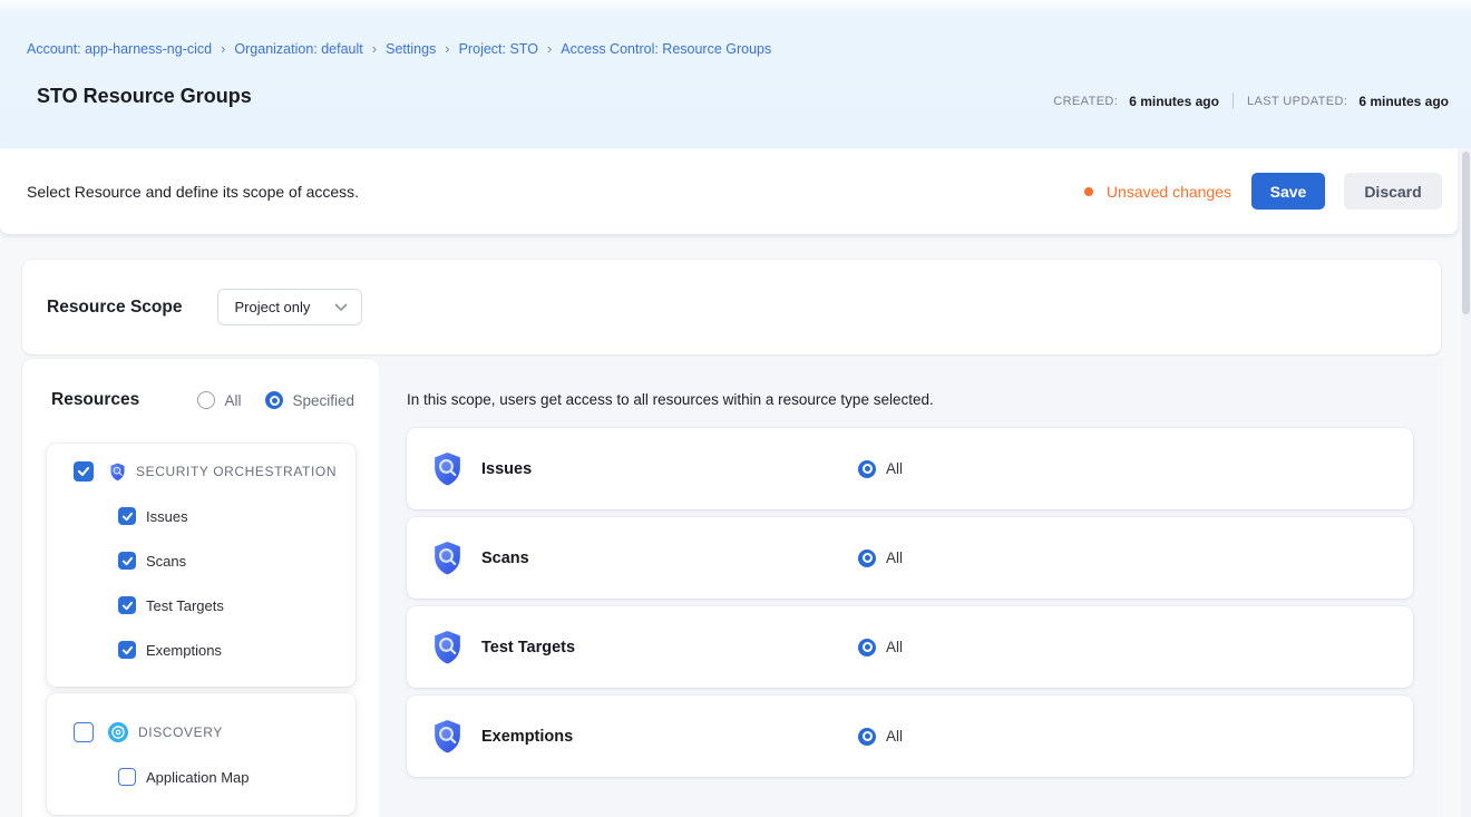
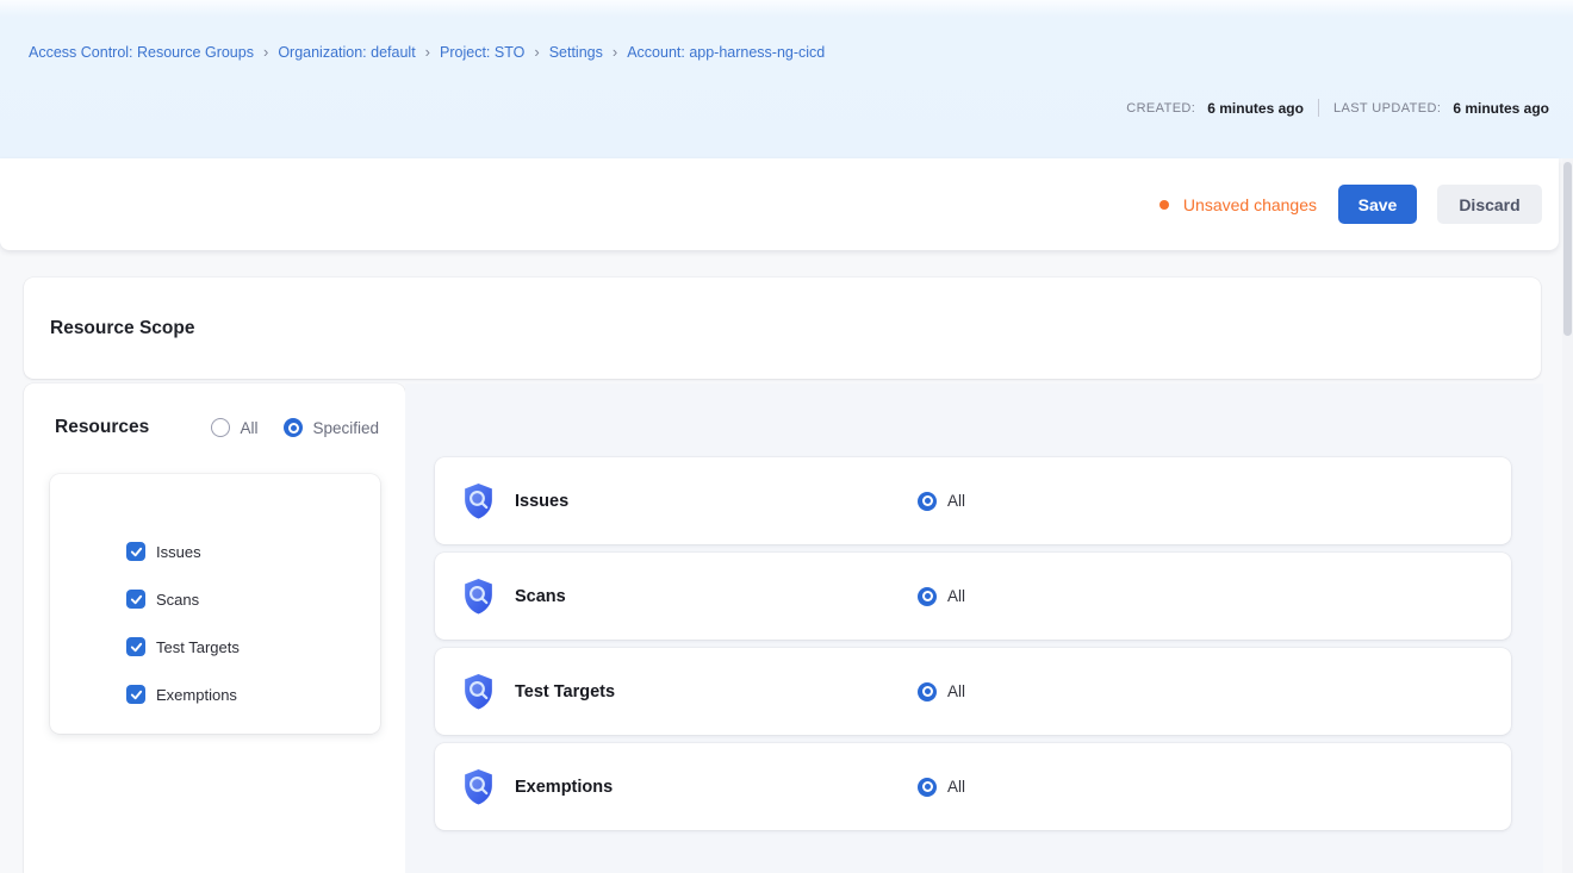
- Account: app-harness-ng-cicd
+ Access Control: Resource Groups
  ›
  Organization: default
  ›
- Settings
+ Project: STO
  ›
- Project: STO
+ Settings
  ›
- Access Control: Resource Groups
+ Account: app-harness-ng-cicd
- STO Resource Groups
  CREATED:
  6 minutes ago
  LAST UPDATED:
  6 minutes ago
- Select Resource and define its scope of access.
  Unsaved changes
  Save
  Discard
  Resource Scope
- Project only
  Resources
  All
  Specified
- SECURITY ORCHESTRATION
  Issues
  Scans
  Test Targets
  Exemptions
- DISCOVERY
- Application Map
- In this scope, users get access to all resources within a resource type selected.
  Issues
  All
  Scans
  All
  Test Targets
  All
  Exemptions
  All
